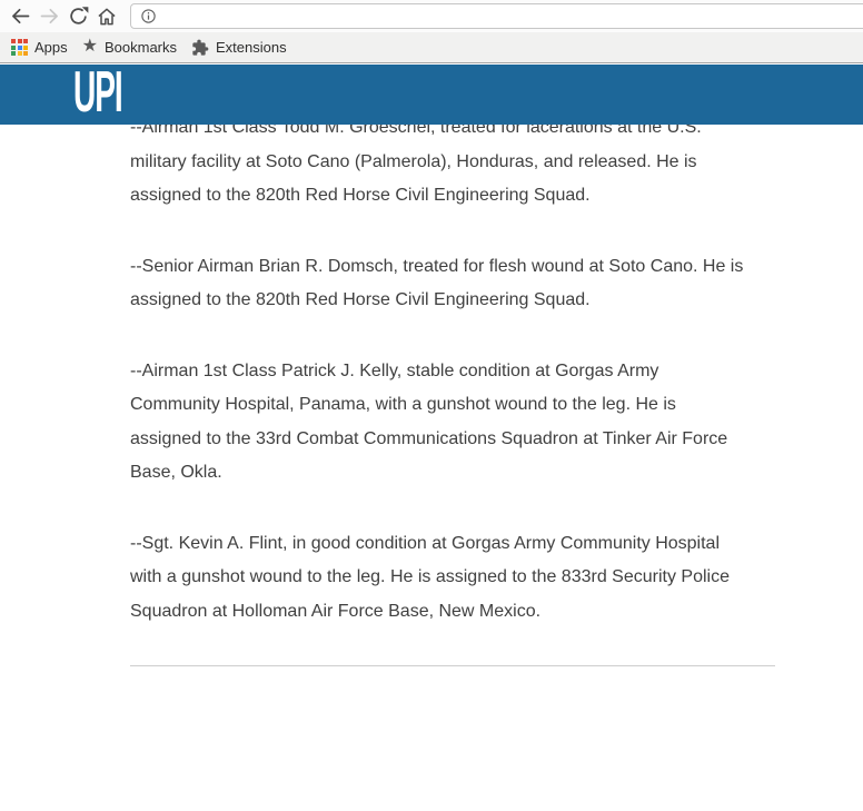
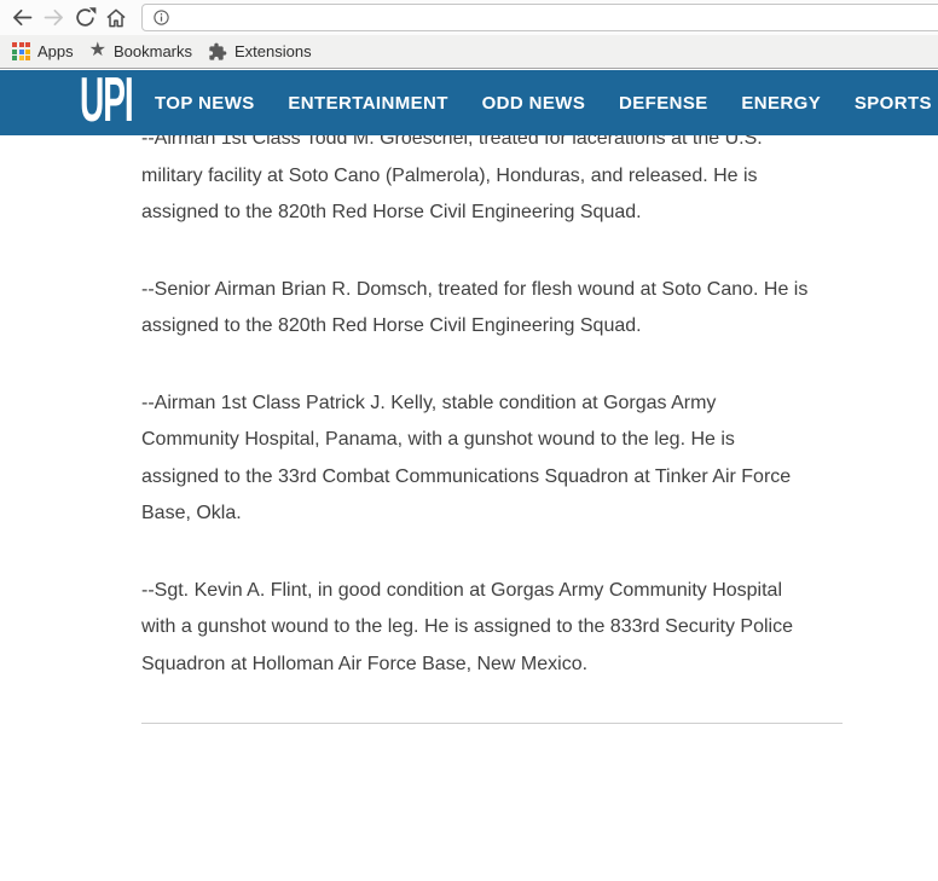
  Apps
  ★
  Bookmarks
  Extensions
  --Airman 1st Class Todd M. Groeschel, treated for lacerations at the U.S.
  military facility at Soto Cano (Palmerola), Honduras, and released. He is
  assigned to the 820th Red Horse Civil Engineering Squad.
  --Senior Airman Brian R. Domsch, treated for flesh wound at Soto Cano. He is
  assigned to the 820th Red Horse Civil Engineering Squad.
  --Airman 1st Class Patrick J. Kelly, stable condition at Gorgas Army
  Community Hospital, Panama, with a gunshot wound to the leg. He is
  assigned to the 33rd Combat Communications Squadron at Tinker Air Force
  Base, Okla.
  --Sgt. Kevin A. Flint, in good condition at Gorgas Army Community Hospital
  with a gunshot wound to the leg. He is assigned to the 833rd Security Police
  Squadron at Holloman Air Force Base, New Mexico.
  UPI
+ TOP NEWS
+ ENTERTAINMENT
+ ODD NEWS
+ DEFENSE
+ ENERGY
+ SPORTS
